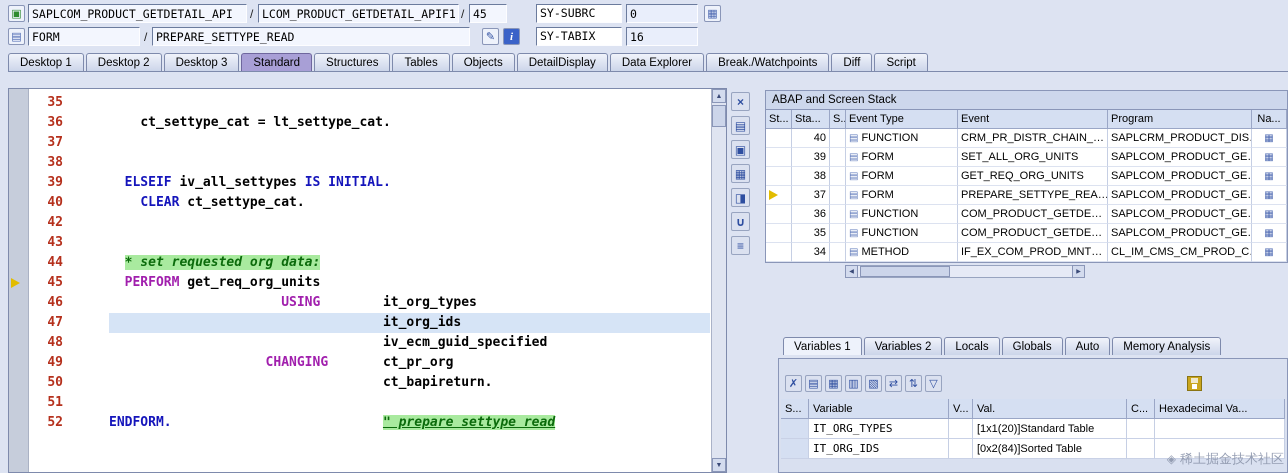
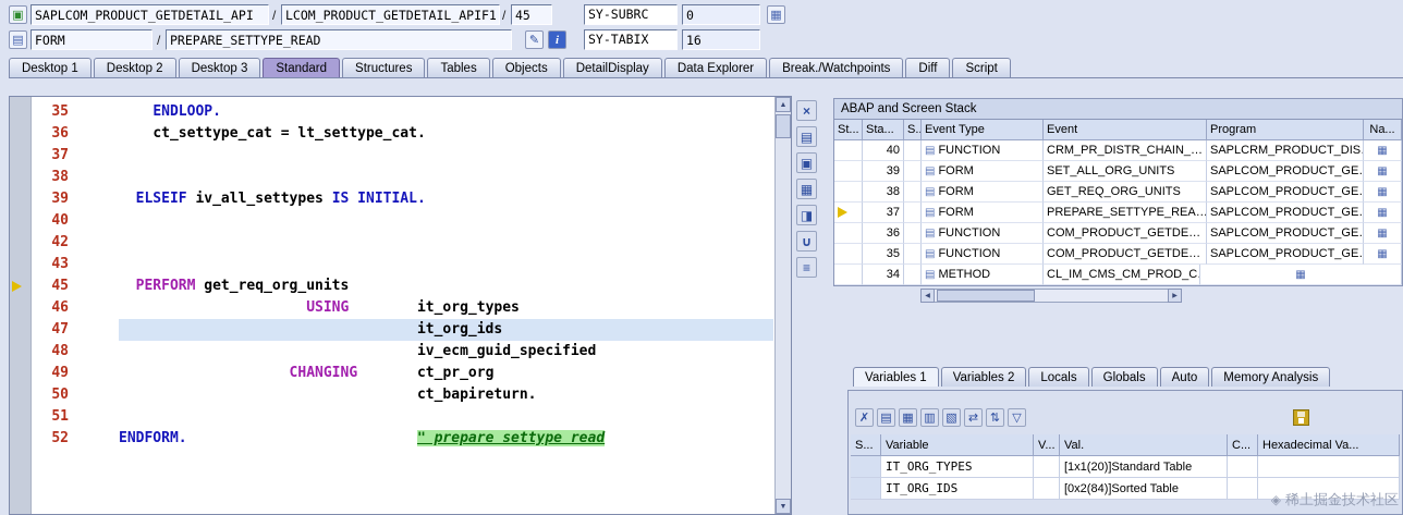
  ▣
  SAPLCOM_PRODUCT_GETDETAIL_API
  /
  LCOM_PRODUCT_GETDETAIL_APIF1
  /
  45
  SY-SUBRC
  0
  ▦
  ▤
  FORM
  /
  PREPARE_SETTYPE_READ
  ✎
  i
  SY-TABIX
  16
  Desktop 1
  Desktop 2
  Desktop 3
  Standard
  Structures
  Tables
  Objects
  DetailDisplay
  Data Explorer
  Break./Watchpoints
  Diff
  Script
  35
+ ENDLOOP.
  36
  ct_settype_cat = lt_settype_cat.
  37
  38
  39
  ELSEIF iv_all_settypes IS INITIAL.
  40
- CLEAR ct_settype_cat.
  42
  43
- 44
- * set requested org data:
  45
  PERFORM get_req_org_units
  46
  USING it_org_types
  47
  it_org_ids
  48
  iv_ecm_guid_specified
  49
  CHANGING ct_pr_org
  50
  ct_bapireturn.
  51
  52
  ENDFORM. " prepare settype read
  ×
  ▤
  ▣
  ▦
  ◨
  ∪
  ≡
  ABAP and Screen Stack
  St...
  Sta...
  S..
  Event Type
  Event
  Program
  Na...
  40
  ▤
  FUNCTION
  CRM_PR_DISTR_CHAIN_…
  SAPLCRM_PRODUCT_DIS
  ▦
  39
  ▤
  FORM
  SET_ALL_ORG_UNITS
  SAPLCOM_PRODUCT_GE
  ▦
  38
  ▤
  FORM
  GET_REQ_ORG_UNITS
  SAPLCOM_PRODUCT_GE
  ▦
  37
  ▤
  FORM
  PREPARE_SETTYPE_REA…
  SAPLCOM_PRODUCT_GE
  ▦
  36
  ▤
  FUNCTION
  COM_PRODUCT_GETDE…
  SAPLCOM_PRODUCT_GE
  ▦
  35
  ▤
  FUNCTION
  COM_PRODUCT_GETDE…
  SAPLCOM_PRODUCT_GE
  ▦
  34
  ▤
  METHOD
- IF_EX_COM_PROD_MNT…
  CL_IM_CMS_CM_PROD_C
  ▦
  Variables 1
  Variables 2
  Locals
  Globals
  Auto
  Memory Analysis
  ✗
  ▤
  ▦
  ▥
  ▧
  ⇄
  ⇅
  ▽
  S...
  Variable
  V...
  Val.
  C...
  Hexadecimal Va...
  IT_ORG_TYPES
  [1x1(20)]Standard Table
  IT_ORG_IDS
  [0x2(84)]Sorted Table
  ◈
  稀土掘金技术社区
